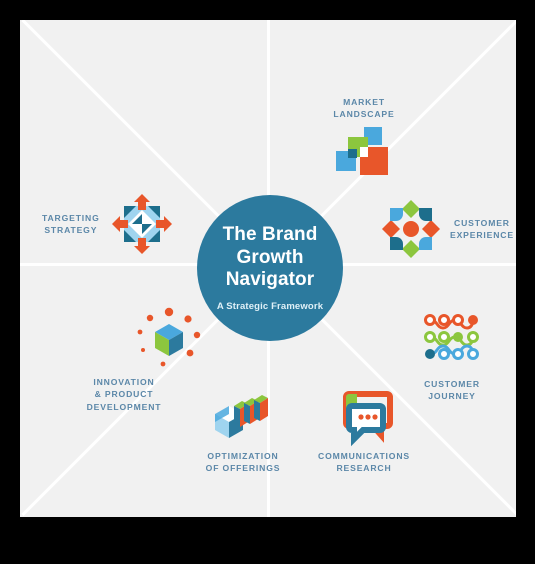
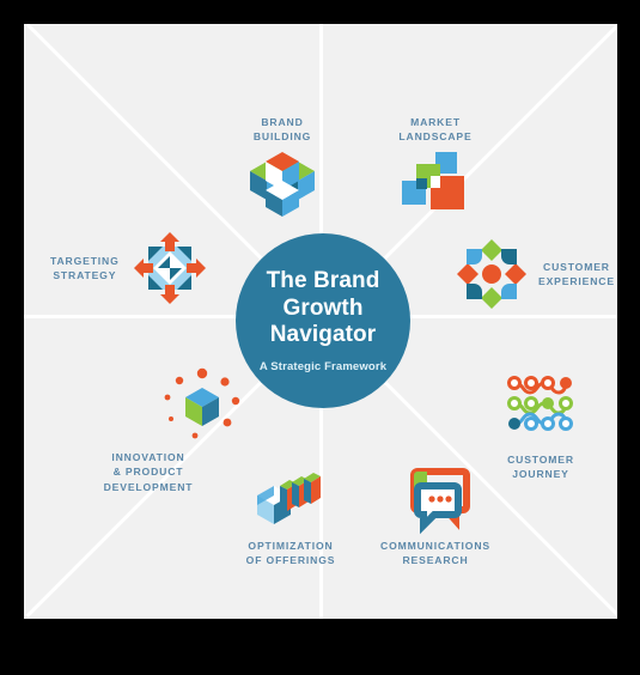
  The Brand
  Growth
  Navigator
  A Strategic Framework
+ BRAND
+ BUILDING
  MARKET
  LANDSCAPE
  CUSTOMER
  EXPERIENCE
  CUSTOMER
  JOURNEY
  COMMUNICATIONS
  RESEARCH
  OPTIMIZATION
  OF OFFERINGS
  INNOVATION
  & PRODUCT
  DEVELOPMENT
  TARGETING
  STRATEGY
